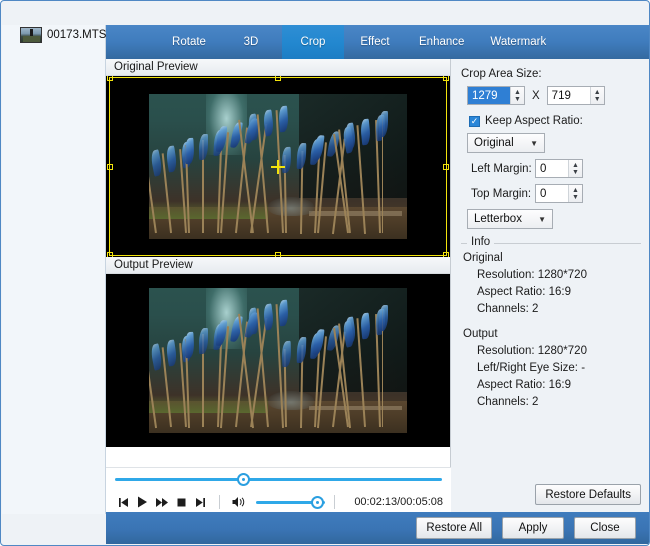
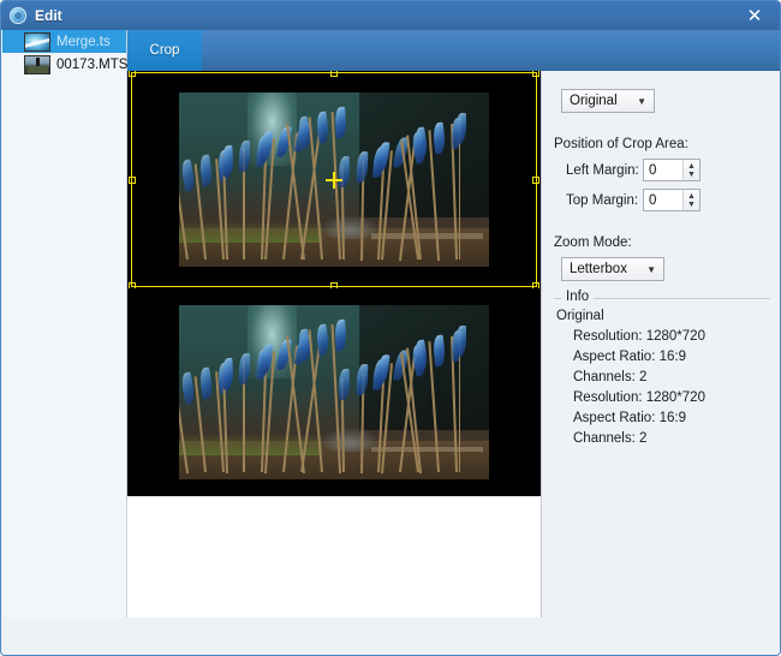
+ Edit
+ ✕
+ Merge.ts
  00173.MTS
- Rotate
- 3D
  Crop
- Effect
- Enhance
- Watermark
- Original Preview
- Output Preview
- 00:02:13/00:05:08
- Crop Area Size:
- 1279
- X
- 719
- ✓
- Keep Aspect Ratio:
  Original
  ▼
+ Position of Crop Area:
  Left Margin:
  0
  Top Margin:
  0
+ Zoom Mode:
  Letterbox
  ▼
  Info
  Original
  Resolution: 1280*720
  Aspect Ratio: 16:9
  Channels: 2
- Output
  Resolution: 1280*720
- Left/Right Eye Size: -
  Aspect Ratio: 16:9
  Channels: 2
- Restore Defaults
- Restore All
- Apply
- Close
